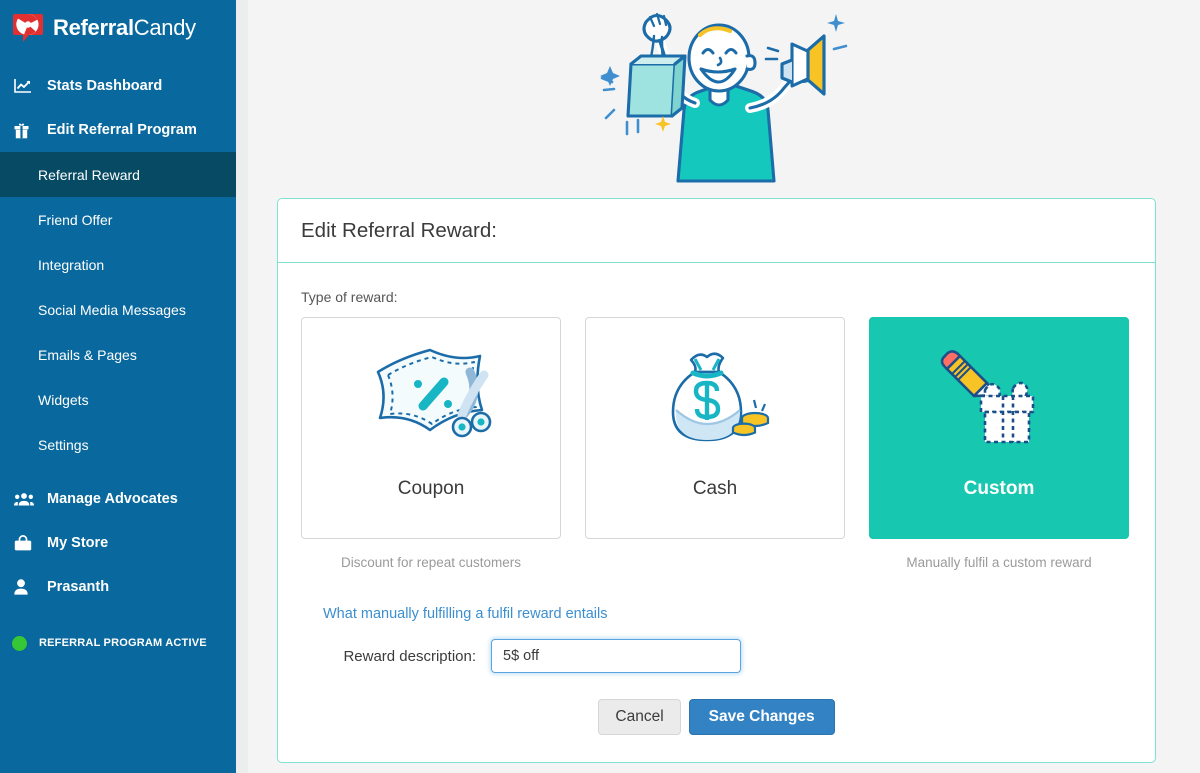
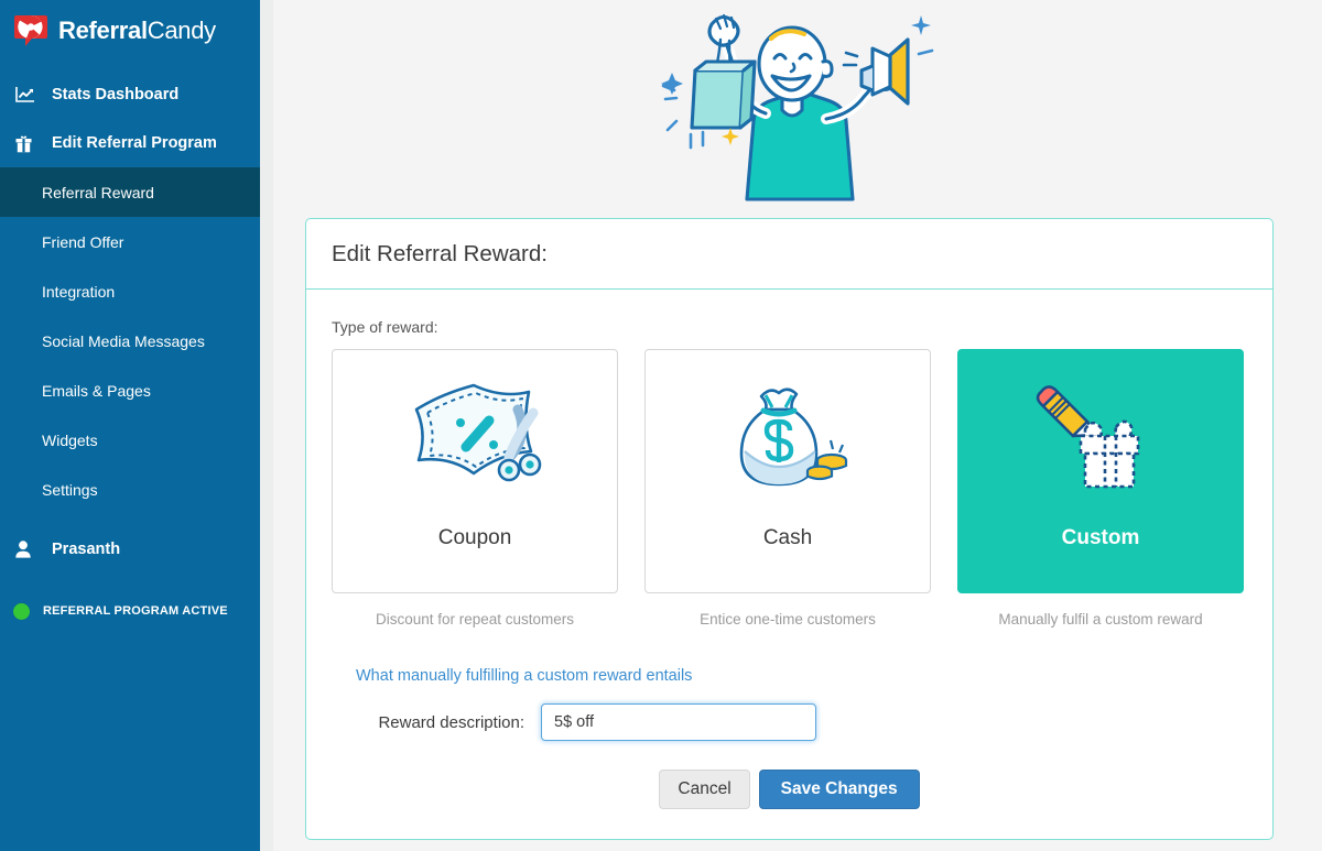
  ReferralCandy
  Stats Dashboard
  Edit Referral Program
  Referral Reward
  Friend Offer
  Integration
  Social Media Messages
  Emails & Pages
  Widgets
  Settings
- Manage Advocates
- My Store
  Prasanth
  REFERRAL PROGRAM ACTIVE
  Edit Referral Reward:
  Type of reward:
  Coupon
  Discount for repeat customers
  Cash
+ Entice one-time customers
  Custom
  Manually fulfil a custom reward
- What manually fulfilling a fulfil reward entails
+ What manually fulfilling a custom reward entails
  Reward description:
  5$ off
  Cancel
  Save Changes
